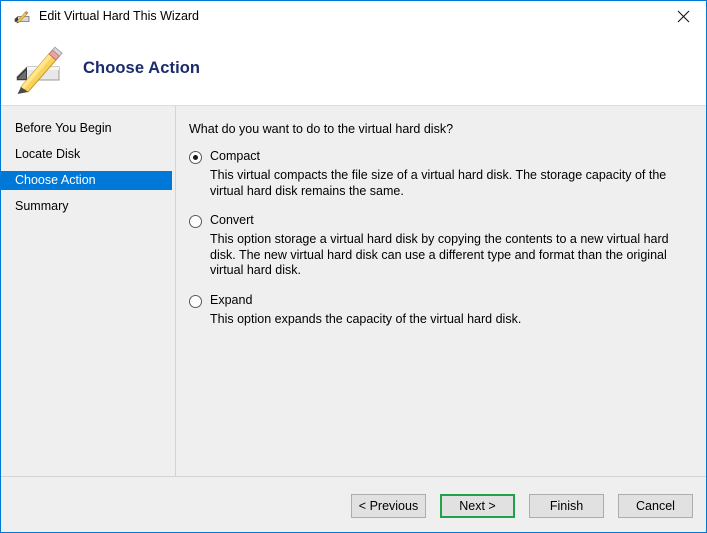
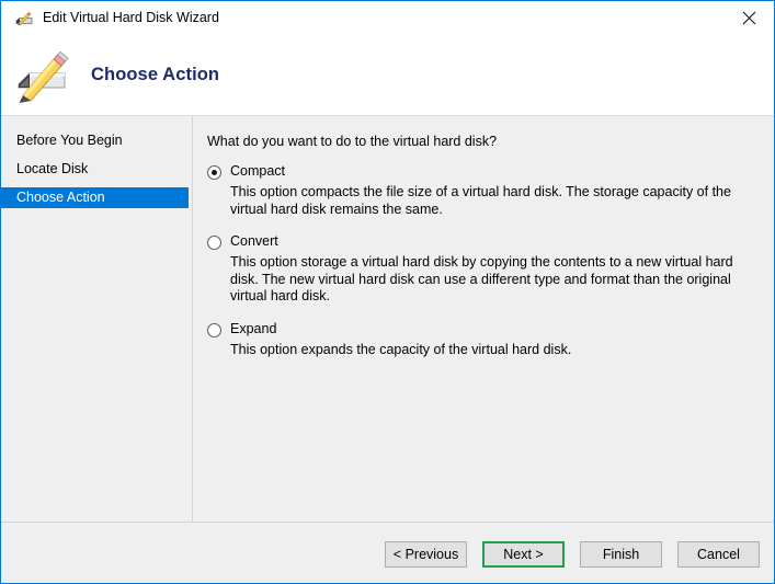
- Edit Virtual Hard This Wizard
+ Edit Virtual Hard Disk Wizard
  Choose Action
  Before You Begin
  Locate Disk
  Choose Action
- Summary
  What do you want to do to the virtual hard disk?
  Compact
- This virtual compacts the file size of a virtual hard disk. The storage capacity of the virtual hard disk remains the same.
+ This option compacts the file size of a virtual hard disk. The storage capacity of the virtual hard disk remains the same.
  Convert
  This option storage a virtual hard disk by copying the contents to a new virtual hard disk. The new virtual hard disk can use a different type and format than the original virtual hard disk.
  Expand
  This option expands the capacity of the virtual hard disk.
  < Previous
  Next >
  Finish
  Cancel
